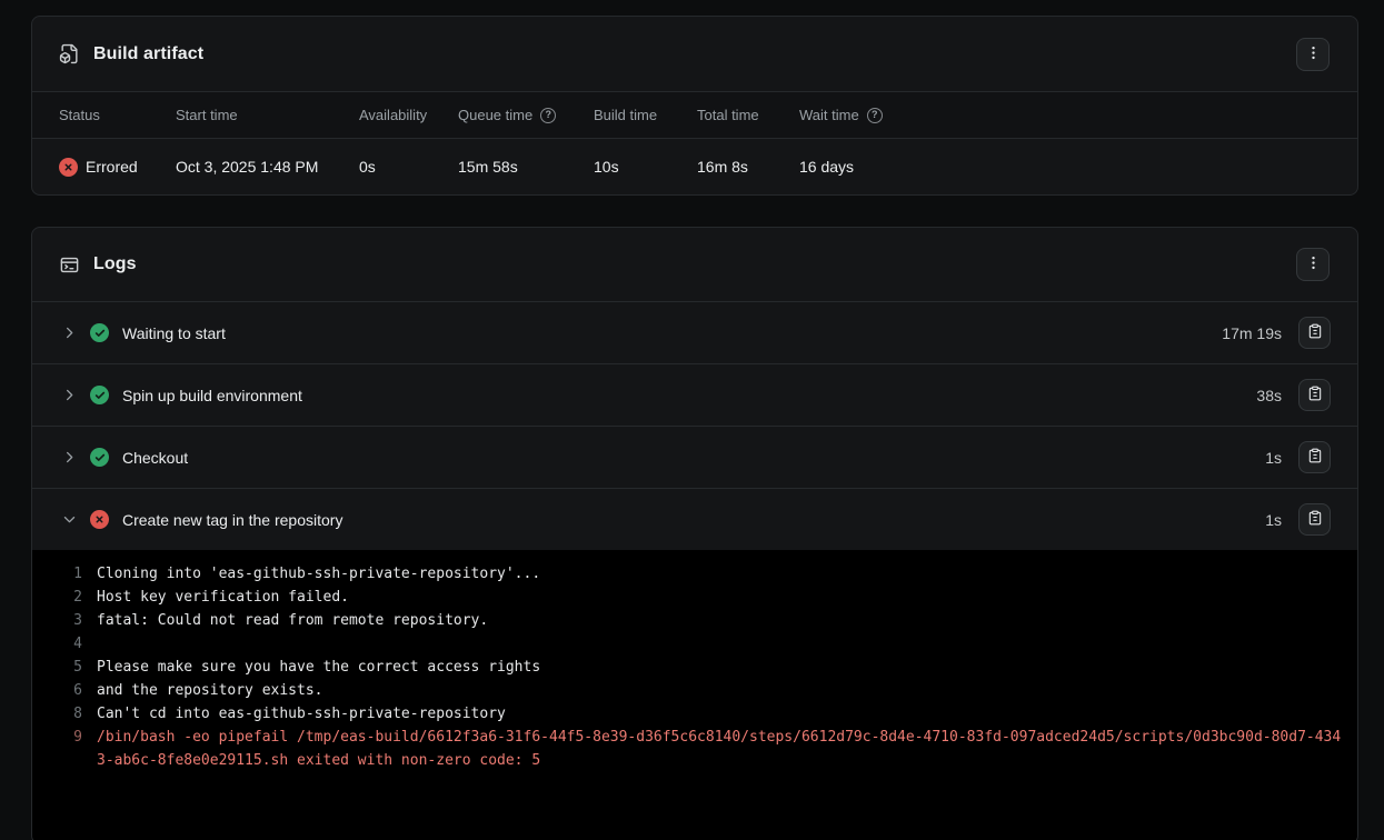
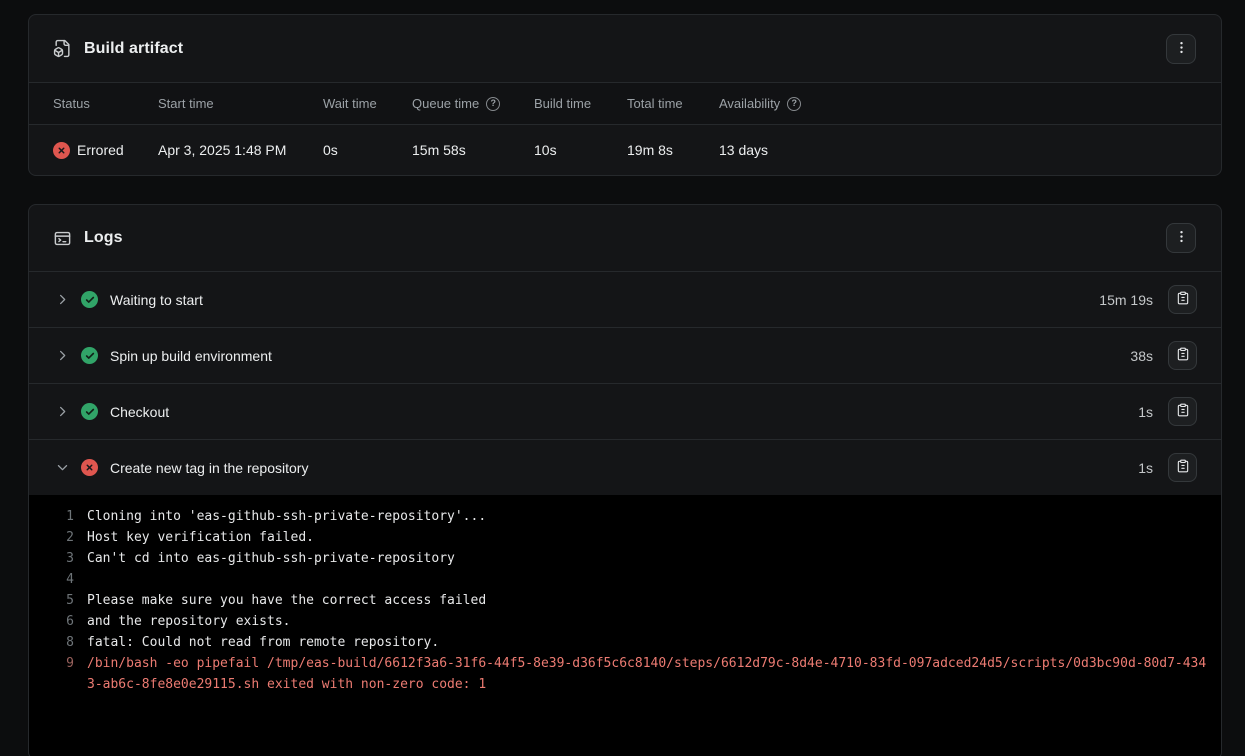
  Build artifact
  Status
  Start time
- Availability
+ Wait time
  Queue time
  ?
  Build time
  Total time
- Wait time
+ Availability
  ?
  Errored
- Oct 3, 2025 1:48 PM
+ Apr 3, 2025 1:48 PM
  0s
  15m 58s
  10s
- 16m 8s
+ 19m 8s
- 16 days
+ 13 days
  Logs
  Waiting to start
- 17m 19s
+ 15m 19s
  Spin up build environment
  38s
  Checkout
  1s
  Create new tag in the repository
  1s
  1
  Cloning into 'eas-github-ssh-private-repository'...
  2
  Host key verification failed.
  3
- fatal: Could not read from remote repository.
+ Can't cd into eas-github-ssh-private-repository
  4
  5
- Please make sure you have the correct access rights
+ Please make sure you have the correct access failed
  6
  and the repository exists.
  8
- Can't cd into eas-github-ssh-private-repository
+ fatal: Could not read from remote repository.
  9
- /bin/bash -eo pipefail /tmp/eas-build/6612f3a6-31f6-44f5-8e39-d36f5c6c8140/steps/6612d79c-8d4e-4710-83fd-097adced24d5/scripts/0d3bc90d-80d7-4343-ab6c-8fe8e0e29115.sh exited with non-zero code: 5
+ /bin/bash -eo pipefail /tmp/eas-build/6612f3a6-31f6-44f5-8e39-d36f5c6c8140/steps/6612d79c-8d4e-4710-83fd-097adced24d5/scripts/0d3bc90d-80d7-4343-ab6c-8fe8e0e29115.sh exited with non-zero code: 1
